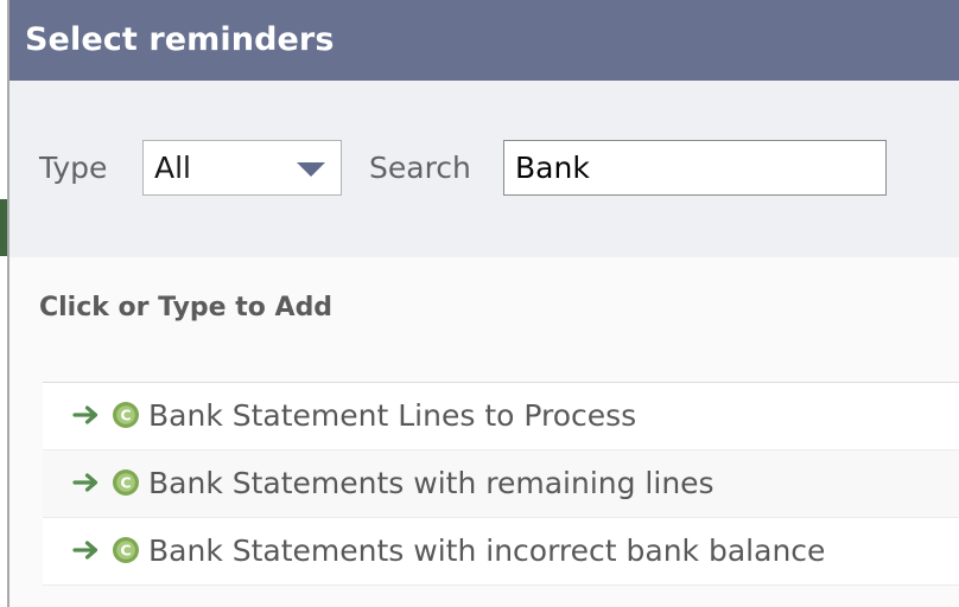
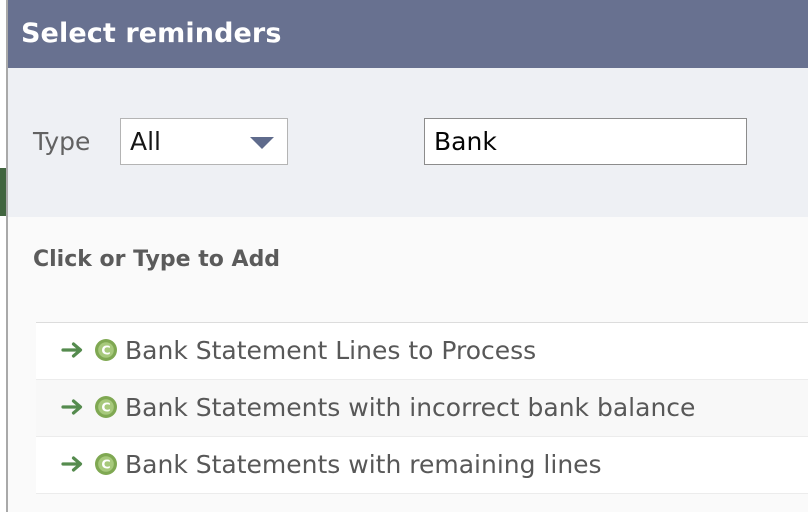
  Select reminders
  Type
  All
- Search
  Bank
  Click or Type to Add
  C
  Bank Statement Lines to Process
  C
- Bank Statements with remaining lines
+ Bank Statements with incorrect bank balance
  C
- Bank Statements with incorrect bank balance
+ Bank Statements with remaining lines
